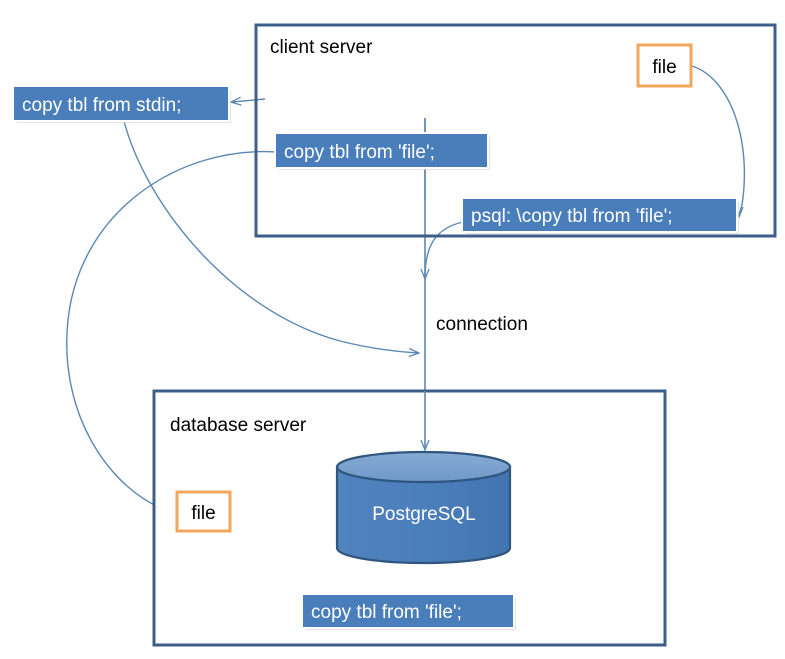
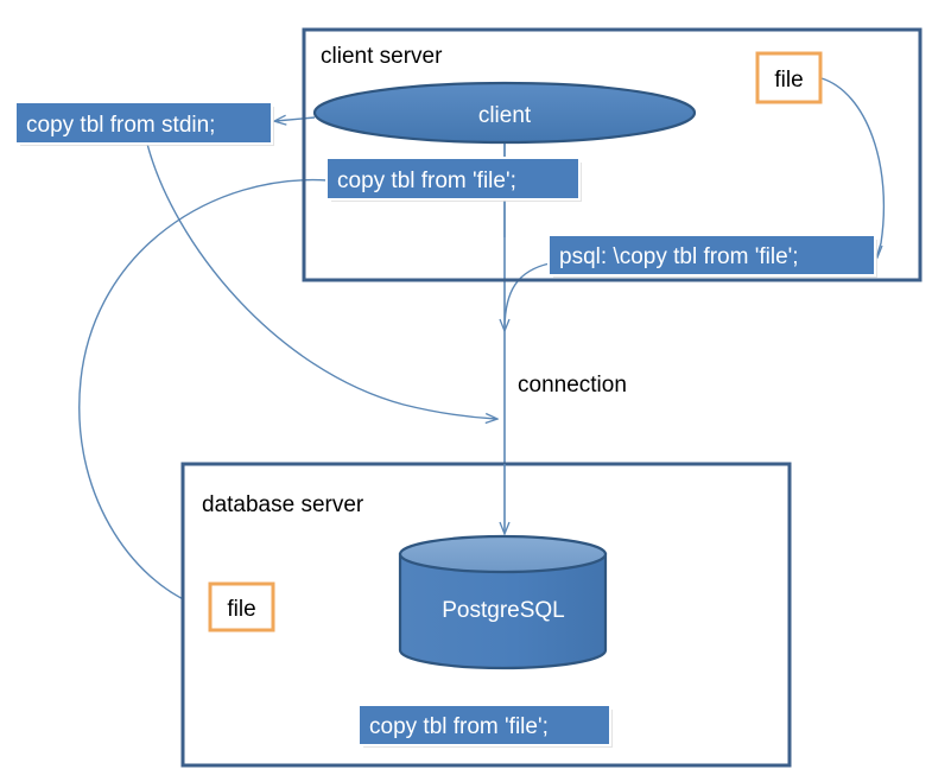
  client server
  database server
+ client
  PostgreSQL
  file
  file
  copy tbl from stdin;
  copy tbl from 'file';
  psql: \copy tbl from 'file';
  copy tbl from 'file';
  connection
